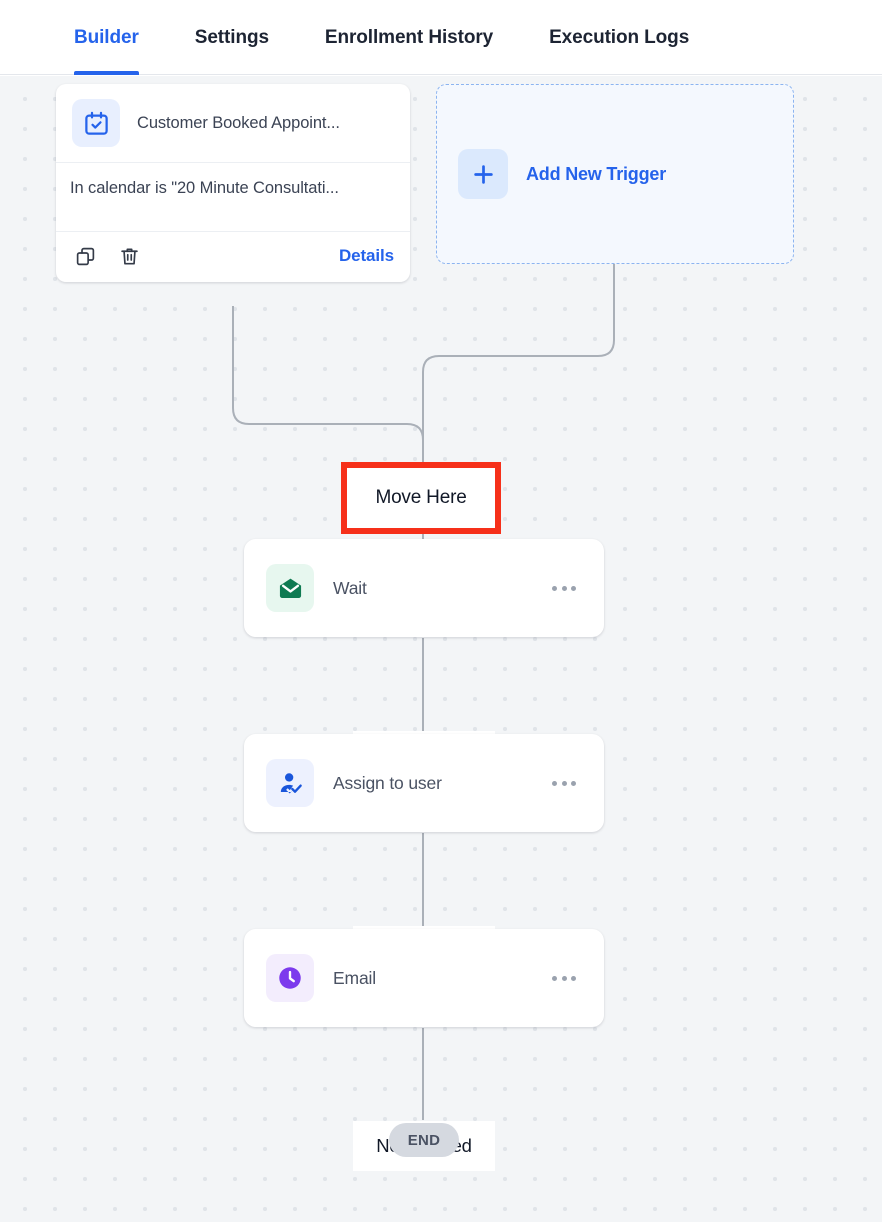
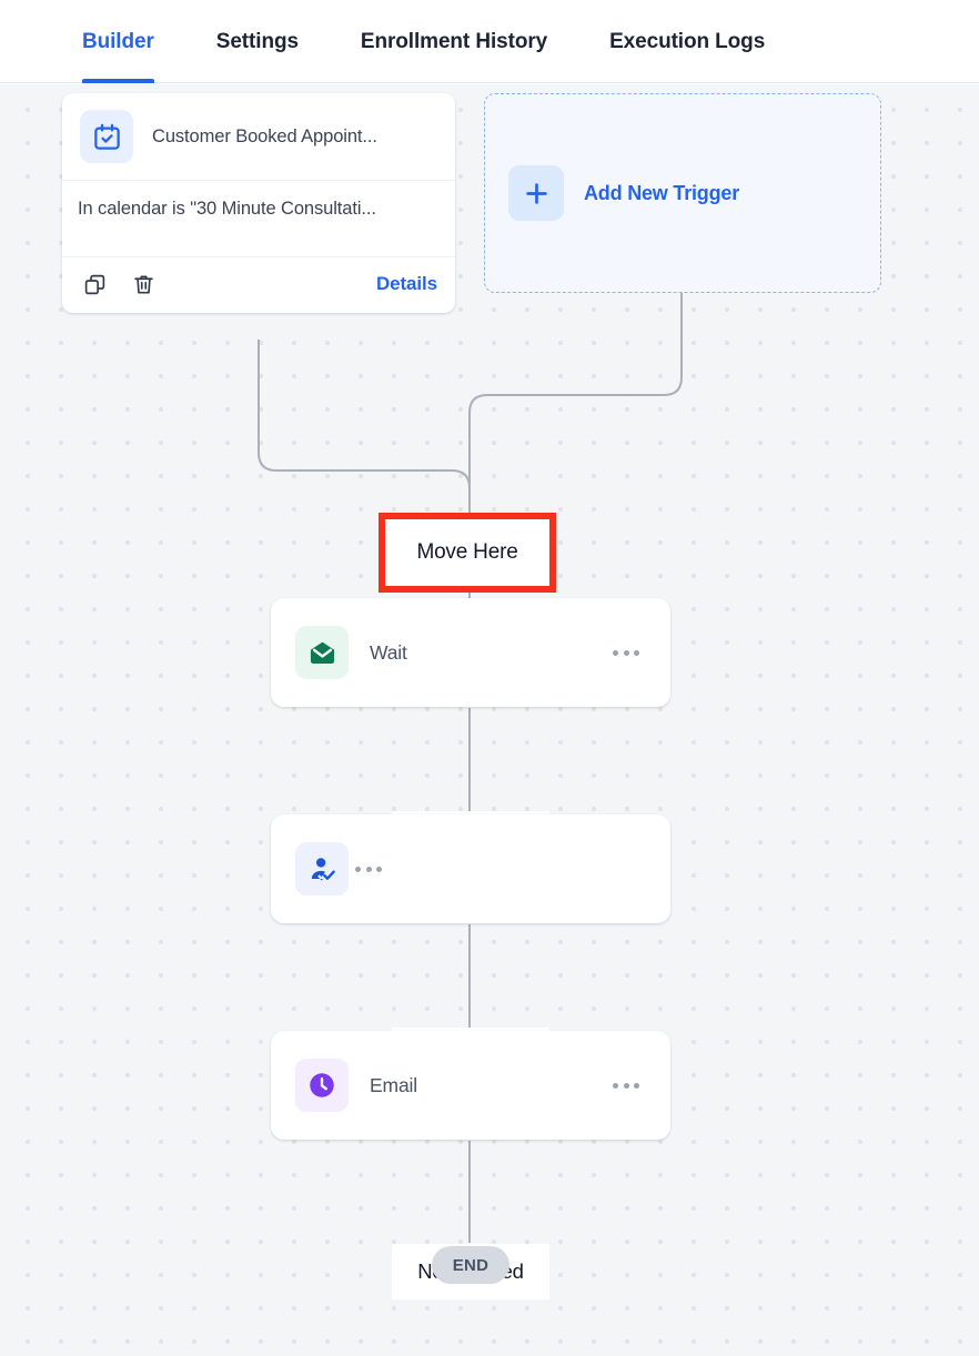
  Builder
  Settings
  Enrollment History
  Execution Logs
  Customer Booked Appoint...
- In calendar is "20 Minute Consultati...
+ In calendar is "30 Minute Consultati...
  Details
  Add New Trigger
  Move Here
  Wait
- Assign to user
  Email
  END
